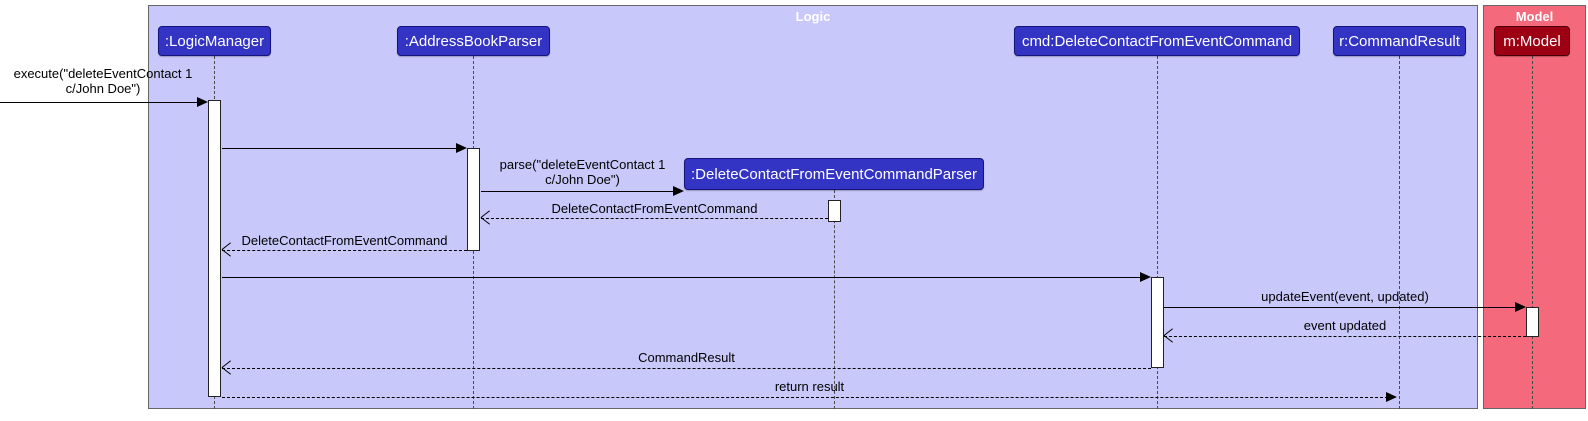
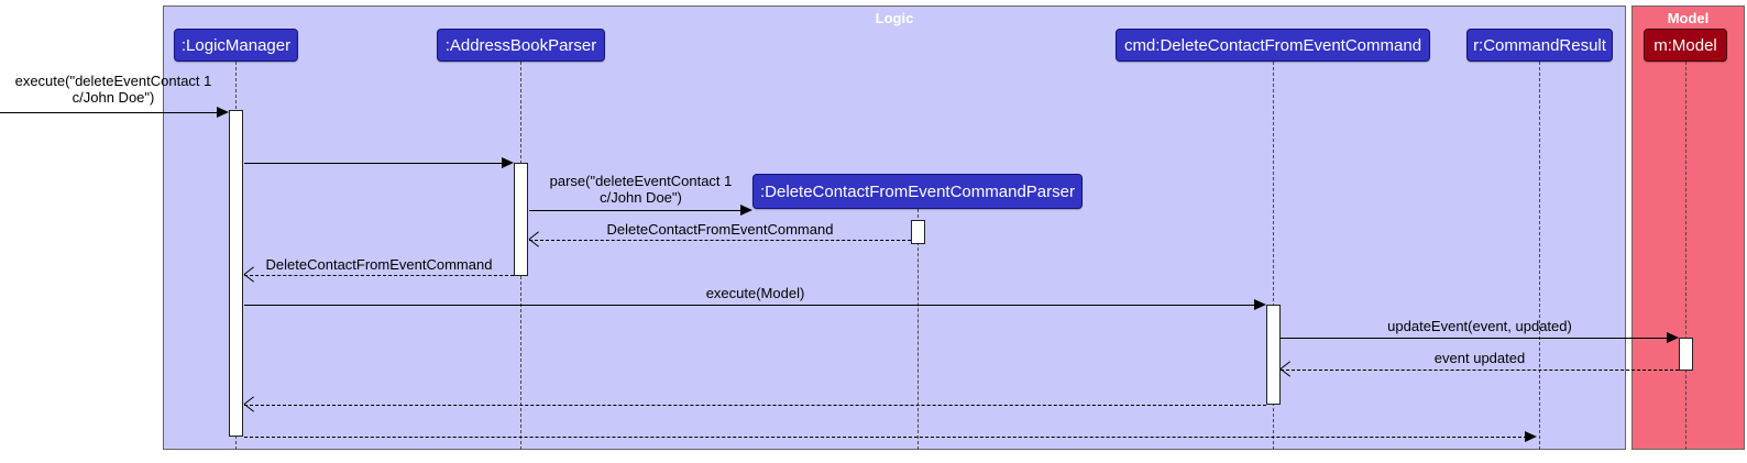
  Logic
  Model
  :LogicManager
  :AddressBookParser
  :DeleteContactFromEventCommandParser
  cmd:DeleteContactFromEventCommand
  r:CommandResult
  m:Model
  execute("deleteEventContact 1
  c/John Doe")
  parse("deleteEventContact 1
  c/John Doe")
  DeleteContactFromEventCommand
  DeleteContactFromEventCommand
+ execute(Model)
  updateEvent(event, updated)
  event updated
- CommandResult
- return result
